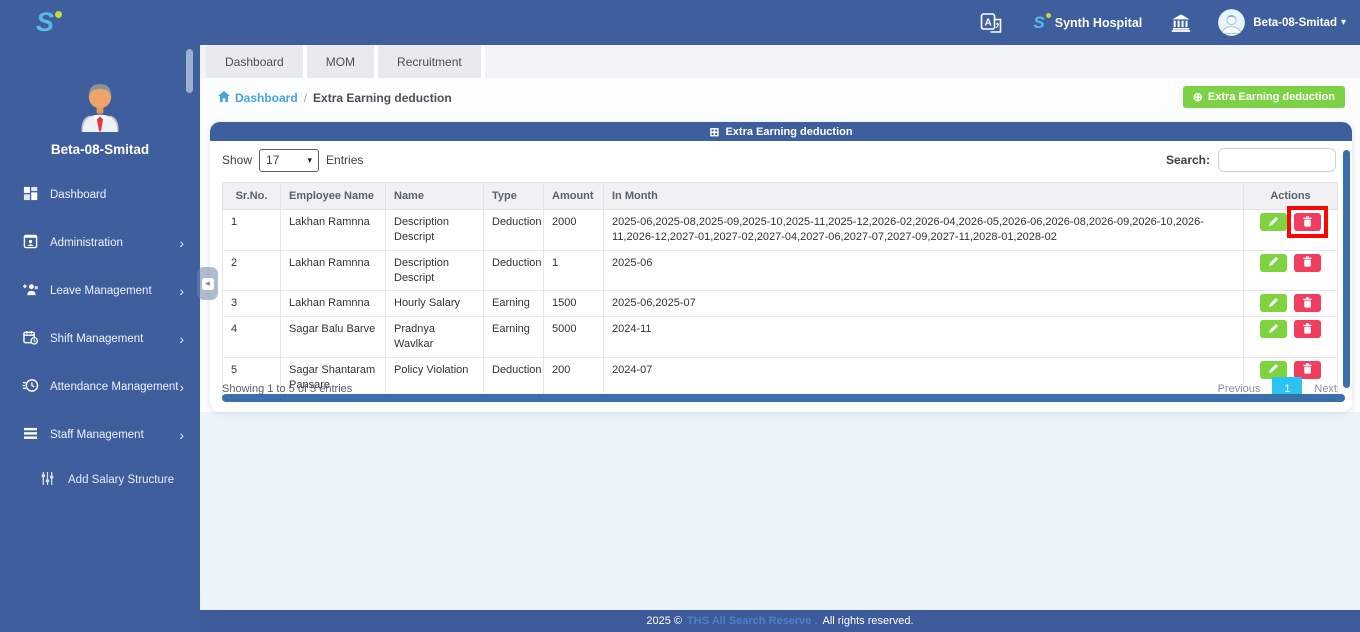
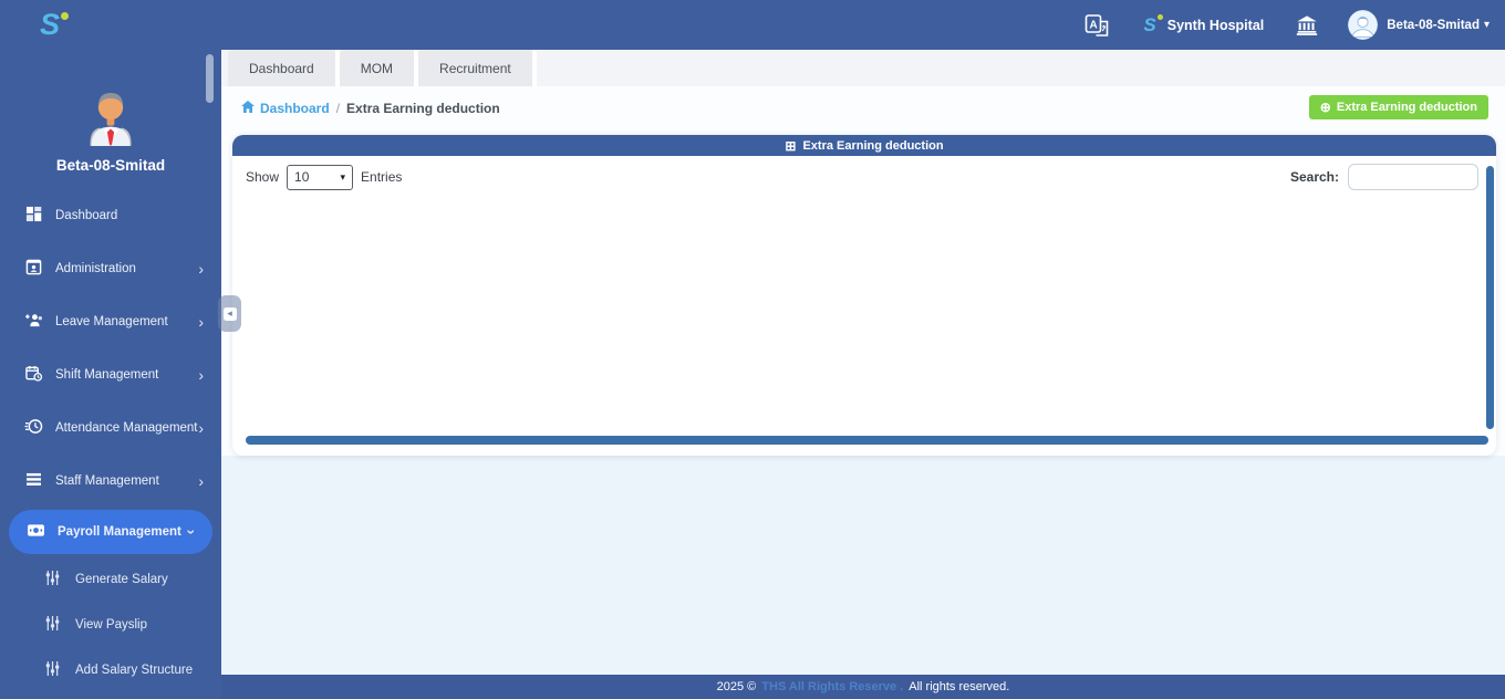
  S
  A
  S
  Synth Hospital
  Beta-08-Smitad
  ▾
  Beta-08-Smitad
  Dashboard
  Administration
  ›
  Leave Management
  ›
  Shift Management
  ›
  Attendance Management
  ›
  Staff Management
  ›
+ Payroll Management
+ Generate Salary
+ View Payslip
  Add Salary Structure
  ◂
  Dashboard
  MOM
  Recruitment
  Dashboard
  /
  Extra Earning deduction
  ⊕
  Extra Earning deduction
  ⊞
  Extra Earning deduction
  Show
- 17
+ 10
  ▾
  Entries
  Search:
- Sr.No.	Employee Name	Name	Type	Amount	In Month	Actions
- 1	Lakhan Ramnna	Description Descript	Deduction	2000	2025-06,2025-08,2025-09,2025-10,2025-11,2025-12,2026-02,2026-04,2026-05,2026-06,2026-08,2026-09,2026-10,2026-11,2026-12,2027-01,2027-02,2027-04,2027-06,2027-07,2027-09,2027-11,2028-01,2028-02
- 2	Lakhan Ramnna	Description Descript	Deduction	1	2025-06
- 3	Lakhan Ramnna	Hourly Salary	Earning	1500	2025-06,2025-07
- 4	Sagar Balu Barve	Pradnya Wavlkar	Earning	5000	2024-11
- 5	Sagar Shantaram Pansare	Policy Violation	Deduction	200	2024-07
- Showing 1 to 5 of 5 entries
- Previous
- 1
- Next
  2025 ©
- THS All Search Reserve .
+ THS All Rights Reserve .
  All rights reserved.
